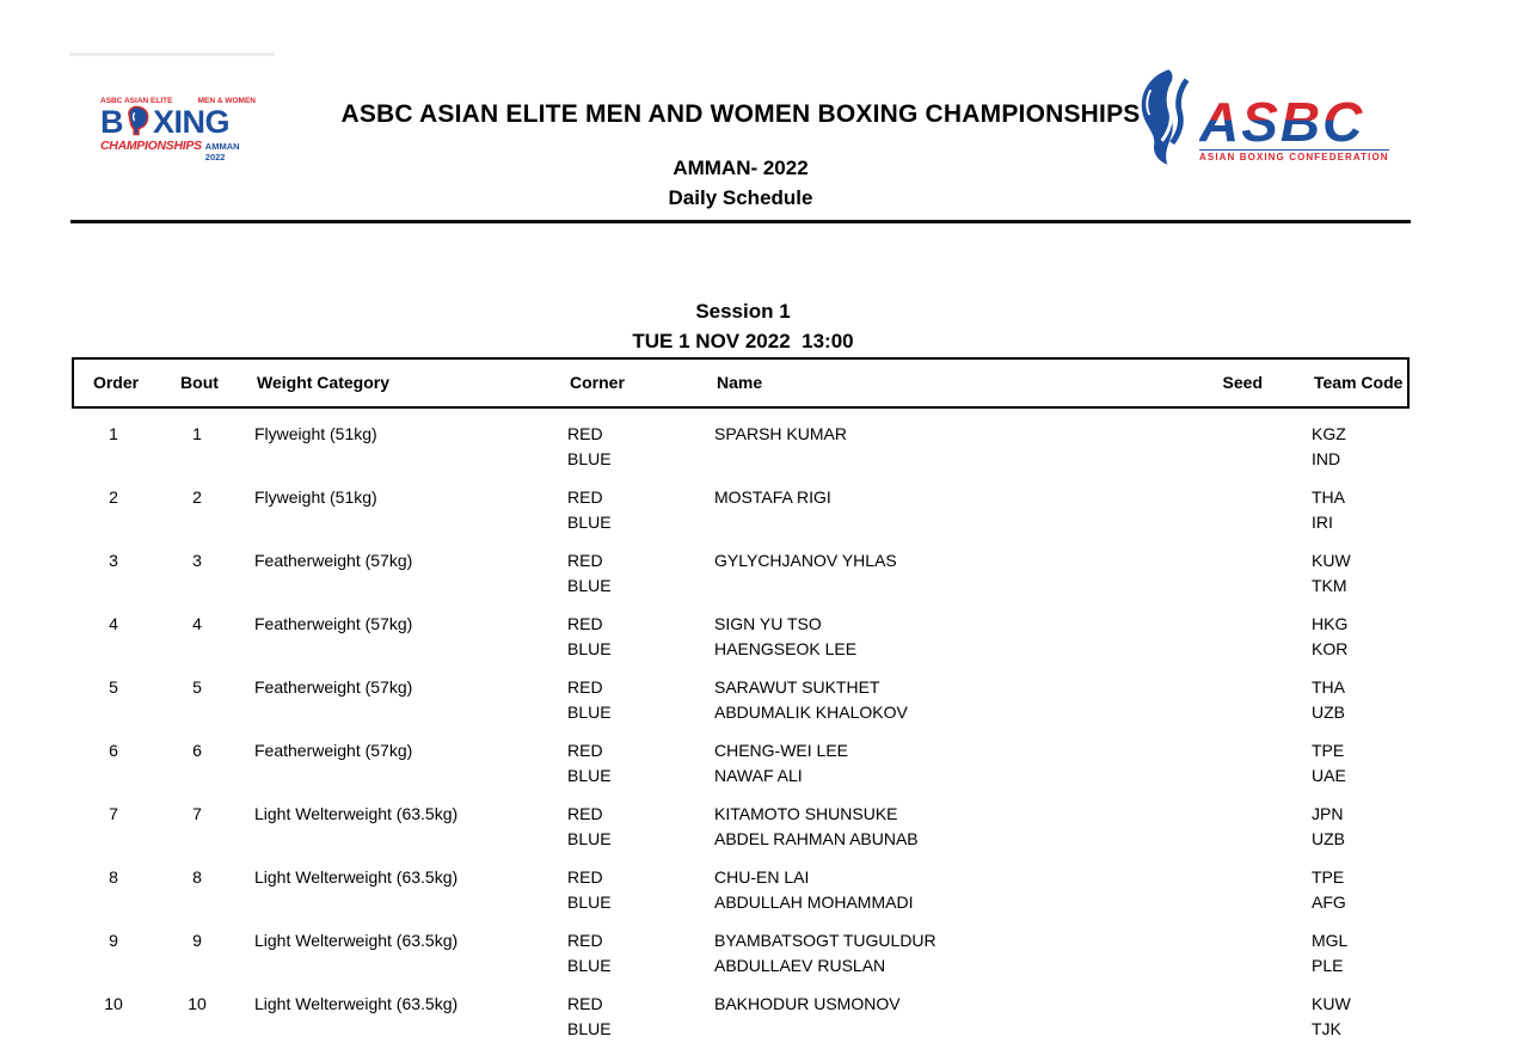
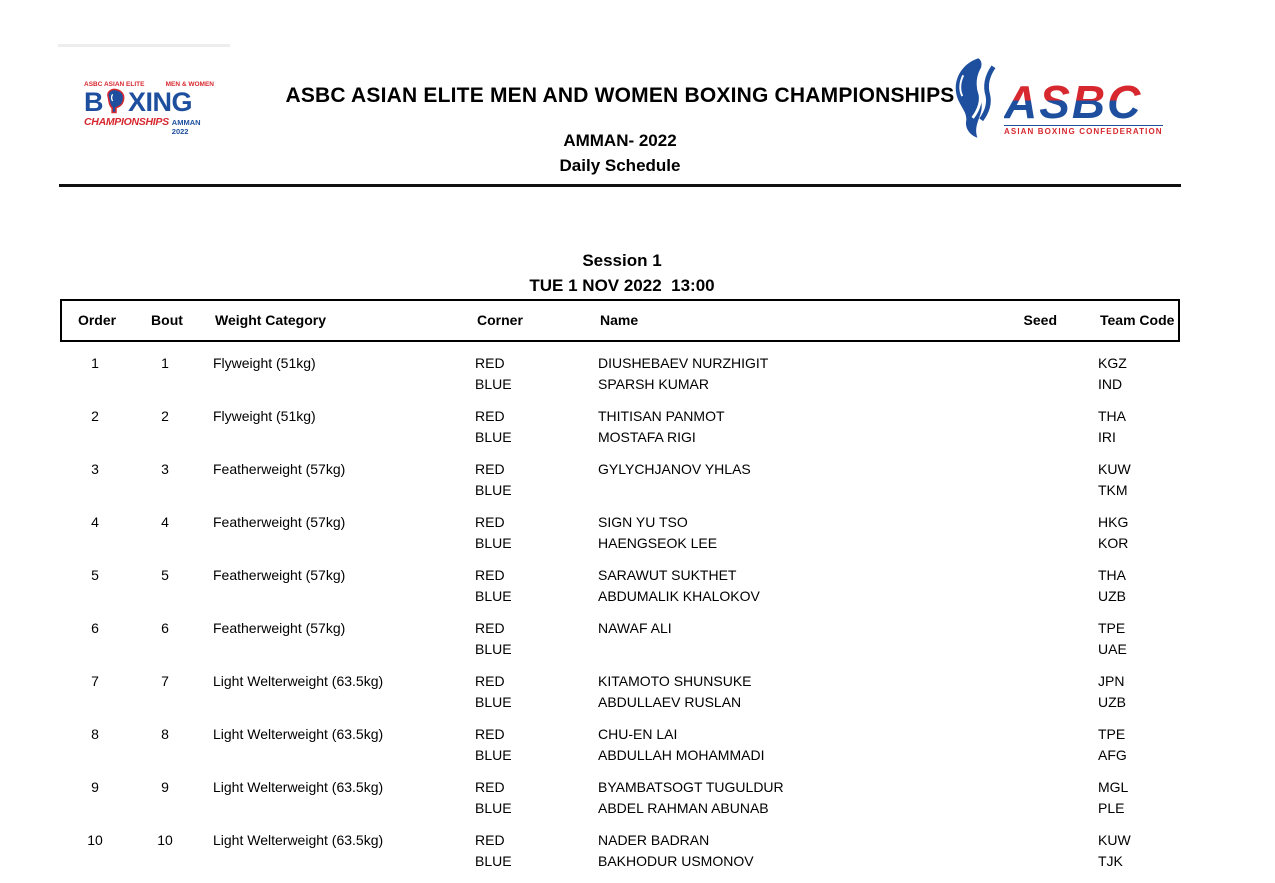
  B
  XING
  CHAMPIONSHIPS
  AMMAN 2022
  ASBC ASIAN ELITE MEN AND WOMEN BOXING CHAMPIONSHIPS
  AMMAN- 2022
  Daily Schedule
  ASBC
  ASIAN BOXING CONFEDERATION
  Session 1
  TUE 1 NOV 2022 13:00
  Order
  Bout
  Weight Category
  Corner
  Name
  Seed
  Team Code
  1
  1
  Flyweight (51kg)
  RED
  BLUE
+ DIUSHEBAEV NURZHIGIT
  SPARSH KUMAR
  KGZ
  IND
  2
  2
  Flyweight (51kg)
  RED
  BLUE
+ THITISAN PANMOT
  MOSTAFA RIGI
  THA
  IRI
  3
  3
  Featherweight (57kg)
  RED
  BLUE
  GYLYCHJANOV YHLAS
  KUW
  TKM
  4
  4
  Featherweight (57kg)
  RED
  BLUE
  SIGN YU TSO
  HAENGSEOK LEE
  HKG
  KOR
  5
  5
  Featherweight (57kg)
  RED
  BLUE
  SARAWUT SUKTHET
  ABDUMALIK KHALOKOV
  THA
  UZB
  6
  6
  Featherweight (57kg)
  RED
  BLUE
- CHENG-WEI LEE
  NAWAF ALI
  TPE
  UAE
  7
  7
  Light Welterweight (63.5kg)
  RED
  BLUE
  KITAMOTO SHUNSUKE
- ABDEL RAHMAN ABUNAB
+ ABDULLAEV RUSLAN
  JPN
  UZB
  8
  8
  Light Welterweight (63.5kg)
  RED
  BLUE
  CHU-EN LAI
  ABDULLAH MOHAMMADI
  TPE
  AFG
  9
  9
  Light Welterweight (63.5kg)
  RED
  BLUE
  BYAMBATSOGT TUGULDUR
- ABDULLAEV RUSLAN
+ ABDEL RAHMAN ABUNAB
  MGL
  PLE
  10
  10
  Light Welterweight (63.5kg)
  RED
  BLUE
+ NADER BADRAN
  BAKHODUR USMONOV
  KUW
  TJK
